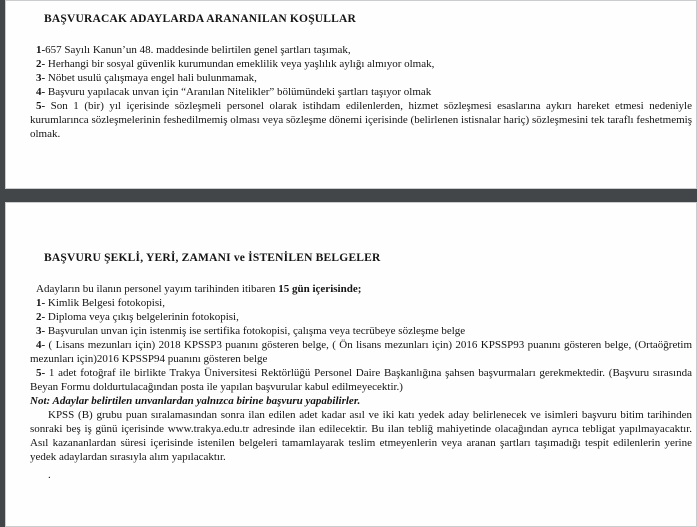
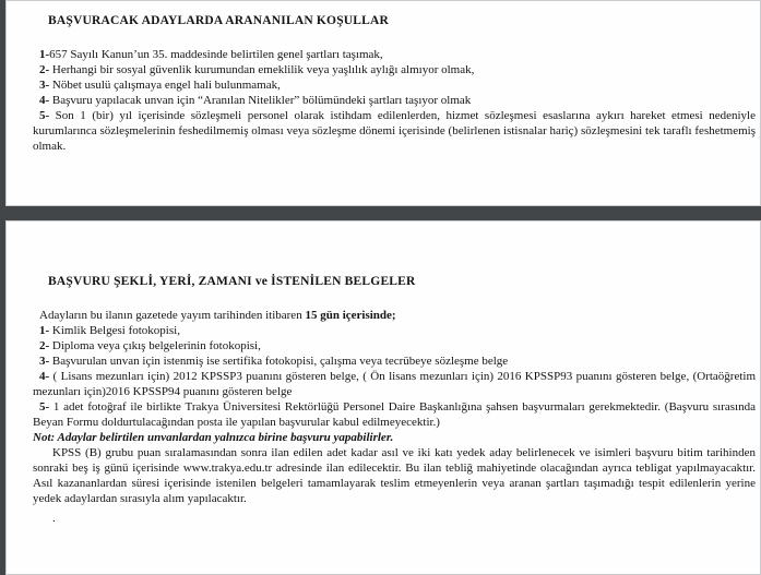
  BAŞVURACAK ADAYLARDA ARANANILAN KOŞULLAR
- 1-657 Sayılı Kanun’un 48. maddesinde belirtilen genel şartları taşımak,
+ 1-657 Sayılı Kanun’un 35. maddesinde belirtilen genel şartları taşımak,
  2- Herhangi bir sosyal güvenlik kurumundan emeklilik veya yaşlılık aylığı almıyor olmak,
  3- Nöbet usulü çalışmaya engel hali bulunmamak,
  4- Başvuru yapılacak unvan için “Aranılan Nitelikler” bölümündeki şartları taşıyor olmak
  5- Son 1 (bir) yıl içerisinde sözleşmeli personel olarak istihdam edilenlerden, hizmet sözleşmesi esaslarına aykırı hareket etmesi nedeniyle kurumlarınca sözleşmelerinin feshedilmemiş olması veya sözleşme dönemi içerisinde (belirlenen istisnalar hariç) sözleşmesini tek taraflı feshetmemiş olmak.
  BAŞVURU ŞEKLİ, YERİ, ZAMANI ve İSTENİLEN BELGELER
- Adayların bu ilanın personel yayım tarihinden itibaren 15 gün içerisinde;
+ Adayların bu ilanın gazetede yayım tarihinden itibaren 15 gün içerisinde;
  1- Kimlik Belgesi fotokopisi,
  2- Diploma veya çıkış belgelerinin fotokopisi,
  3- Başvurulan unvan için istenmiş ise sertifika fotokopisi, çalışma veya tecrübeye sözleşme belge
- 4- ( Lisans mezunları için) 2018 KPSSP3 puanını gösteren belge, ( Ön lisans mezunları için) 2016 KPSSP93 puanını gösteren belge, (Ortaöğretim mezunları için)2016 KPSSP94 puanını gösteren belge
+ 4- ( Lisans mezunları için) 2012 KPSSP3 puanını gösteren belge, ( Ön lisans mezunları için) 2016 KPSSP93 puanını gösteren belge, (Ortaöğretim mezunları için)2016 KPSSP94 puanını gösteren belge
  5- 1 adet fotoğraf ile birlikte Trakya Üniversitesi Rektörlüğü Personel Daire Başkanlığına şahsen başvurmaları gerekmektedir. (Başvuru sırasında Beyan Formu doldurtulacağından posta ile yapılan başvurular kabul edilmeyecektir.)
  Not: Adaylar belirtilen unvanlardan yalnızca birine başvuru yapabilirler.
  KPSS (B) grubu puan sıralamasından sonra ilan edilen adet kadar asıl ve iki katı yedek aday belirlenecek ve isimleri başvuru bitim tarihinden sonraki beş iş günü içerisinde www.trakya.edu.tr adresinde ilan edilecektir. Bu ilan tebliğ mahiyetinde olacağından ayrıca tebligat yapılmayacaktır. Asıl kazananlardan süresi içerisinde istenilen belgeleri tamamlayarak teslim etmeyenlerin veya aranan şartları taşımadığı tespit edilenlerin yerine yedek adaylardan sırasıyla alım yapılacaktır.
  .
